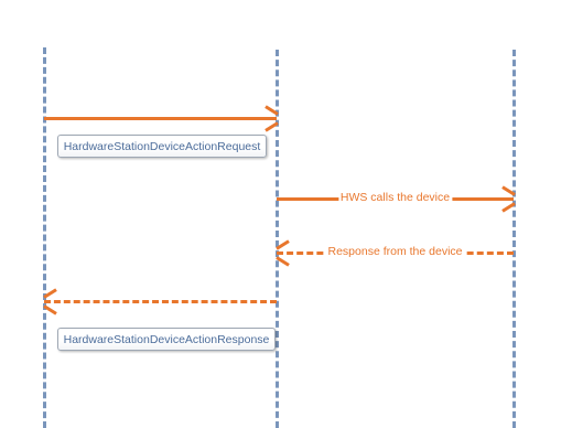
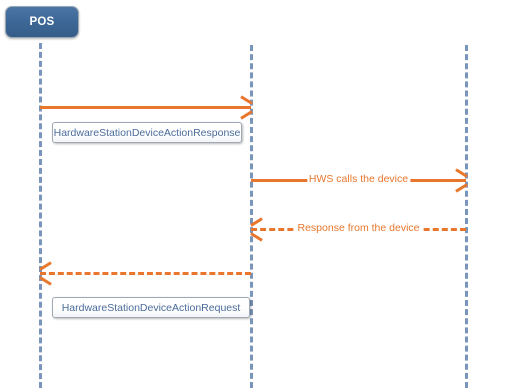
+ POS
- HardwareStationDeviceActionRequest
+ HardwareStationDeviceActionResponse
  HWS calls the device
  Response from the device
- HardwareStationDeviceActionResponse
+ HardwareStationDeviceActionRequest
